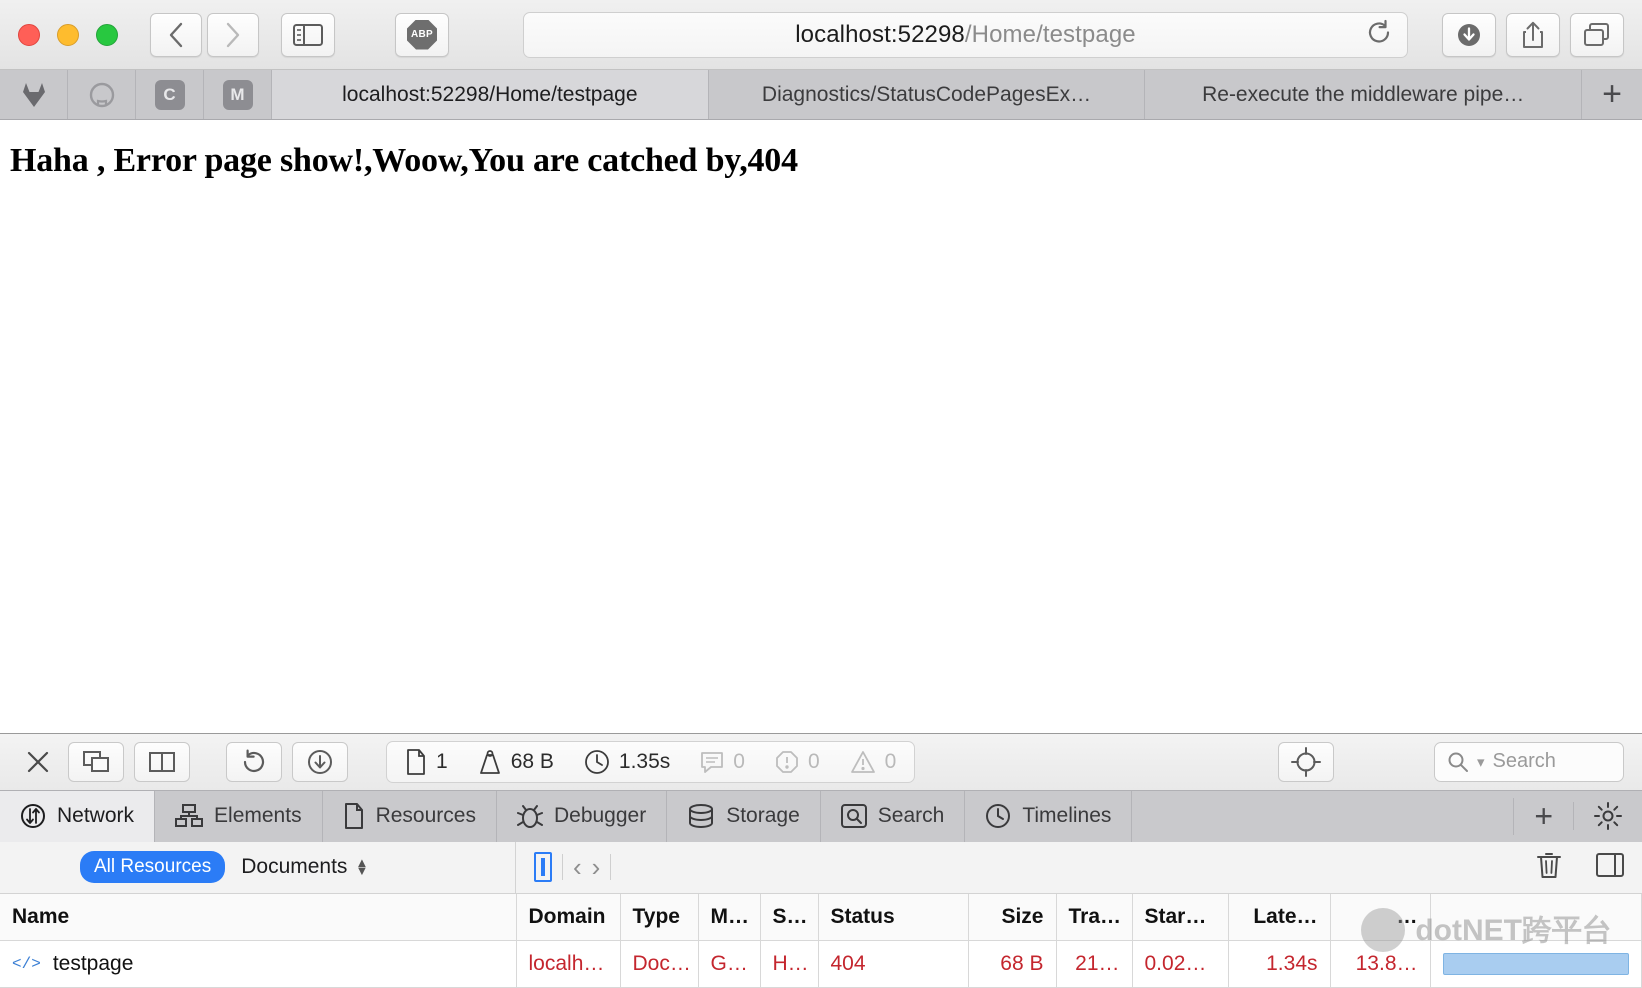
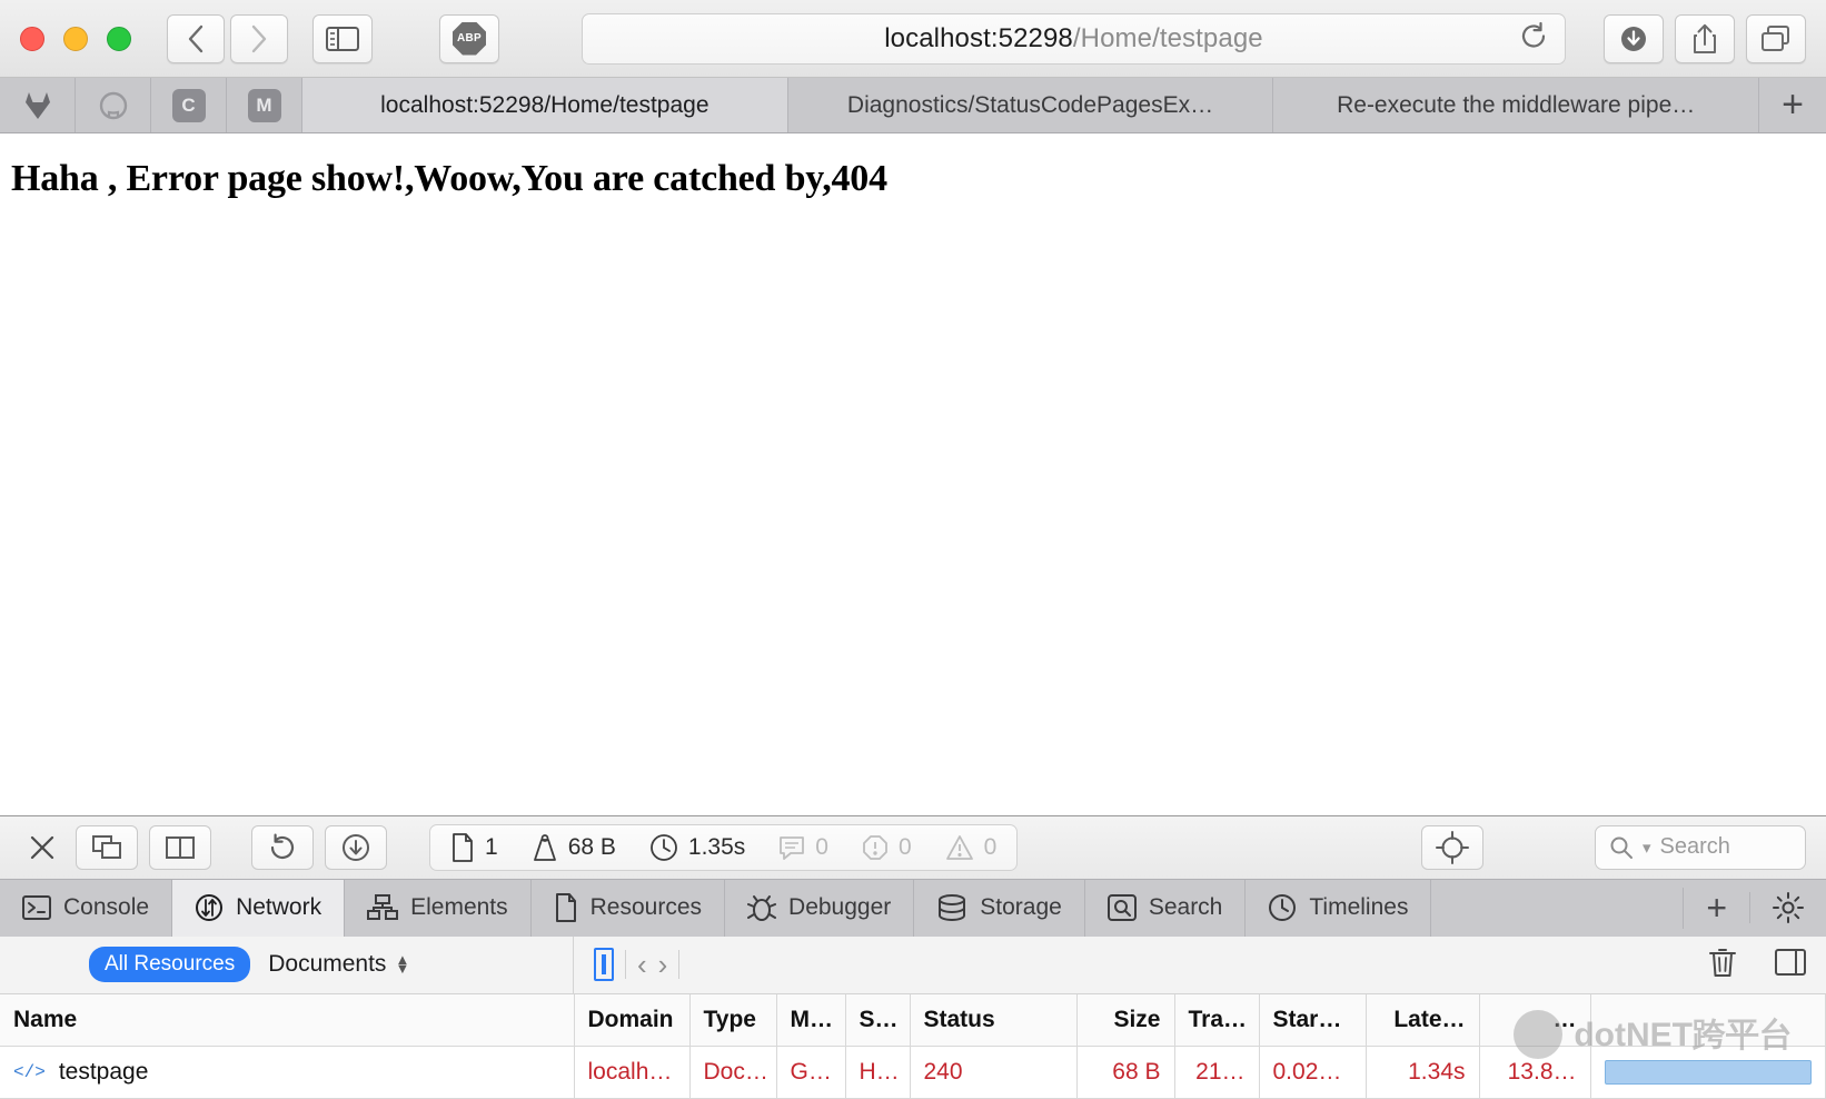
  ABP
  localhost:52298/Home/testpage
  C
  M
  localhost:52298/Home/testpage
  Diagnostics/StatusCodePagesEx…
  Re-execute the middleware pipe…
  +
  Haha , Error page show!,Woow,You are catched by,404
  1
  68 B
  1.35s
  0
  0
  0
  ▾
  Search
+ Console
  Network
  Elements
  Resources
  Debugger
  Storage
  Search
  Timelines
  +
  All Resources
  Documents
  ▲
  ▼
  ‹
  ›
  Name	Domain	Type	M…	S…	Status	Size	Tra…	Star…	Late…	…
- </> testpage	localh…	Doc…	G…	H…	404	68 B	21…	0.02…	1.34s	13.8…
+ </> testpage	localh…	Doc…	G…	H…	240	68 B	21…	0.02…	1.34s	13.8…
  dotNET跨平台
